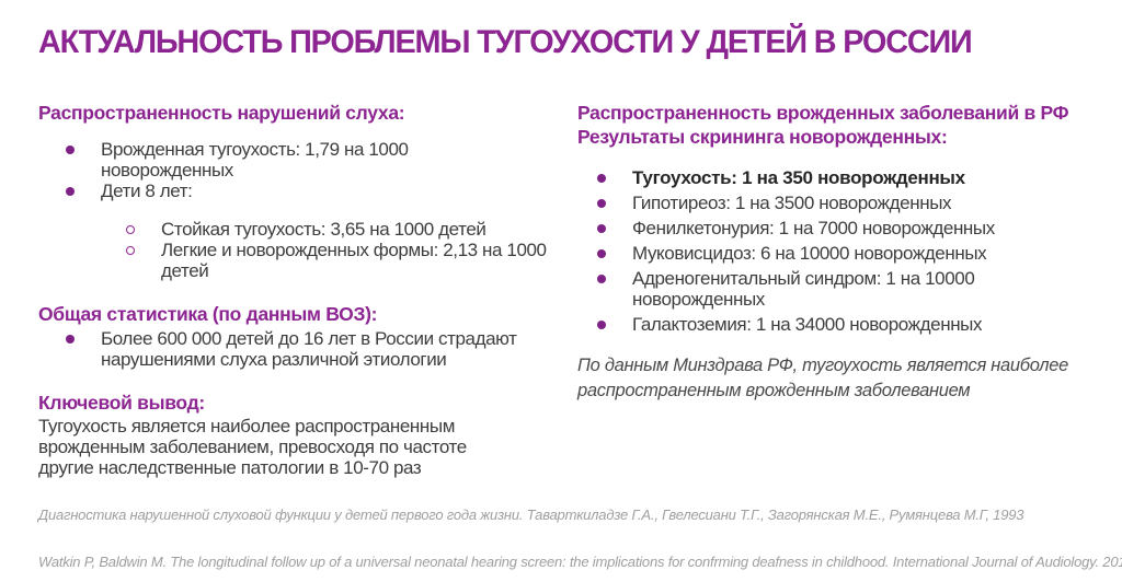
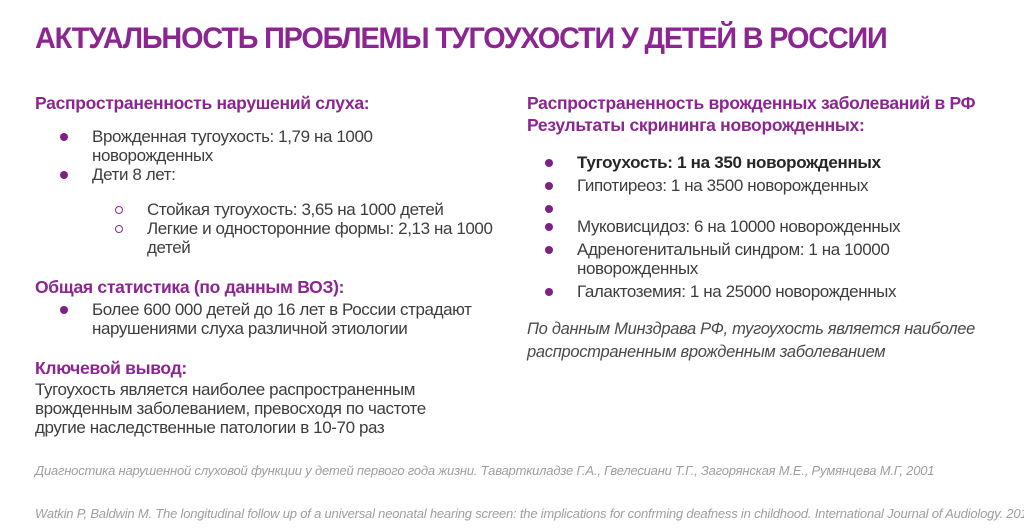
  АКТУАЛЬНОСТЬ ПРОБЛЕМЫ ТУГОУХОСТИ У ДЕТЕЙ В РОССИИ
  Распространенность нарушений слуха:
  Врожденная тугоухость: 1,79 на 1000 новорожденных
  Дети 8 лет:
  Стойкая тугоухость: 3,65 на 1000 детей
- Легкие и новорожденных формы: 2,13 на 1000 детей
+ Легкие и односторонние формы: 2,13 на 1000 детей
  Общая статистика (по данным ВОЗ):
  Более 600 000 детей до 16 лет в России страдают нарушениями слуха различной этиологии
  Ключевой вывод:
  Тугоухость является наиболее распространенным врожденным заболеванием, превосходя по частоте другие наследственные патологии в 10-70 раз
  Распространенность врожденных заболеваний в РФ
  Результаты скрининга новорожденных:
  Тугоухость: 1 на 350 новорожденных
  Гипотиреоз: 1 на 3500 новорожденных
- Фенилкетонурия: 1 на 7000 новорожденных
  Муковисцидоз: 6 на 10000 новорожденных
  Адреногенитальный синдром: 1 на 10000 новорожденных
- Галактоземия: 1 на 34000 новорожденных
+ Галактоземия: 1 на 25000 новорожденных
  По данным Минздрава РФ, тугоухость является наиболее распространенным врожденным заболеванием
- Диагностика нарушенной слуховой функции у детей первого года жизни. Таварткиладзе Г.А., Гвелесиани Т.Г., Загорянская М.Е., Румянцева М.Г, 1993
+ Диагностика нарушенной слуховой функции у детей первого года жизни. Таварткиладзе Г.А., Гвелесиани Т.Г., Загорянская М.Е., Румянцева М.Г, 2001
  Watkin P, Baldwin M. The longitudinal follow up of a universal neonatal hearing screen: the implications for confrming deafness in childhood. International Journal of Audiology. 20
